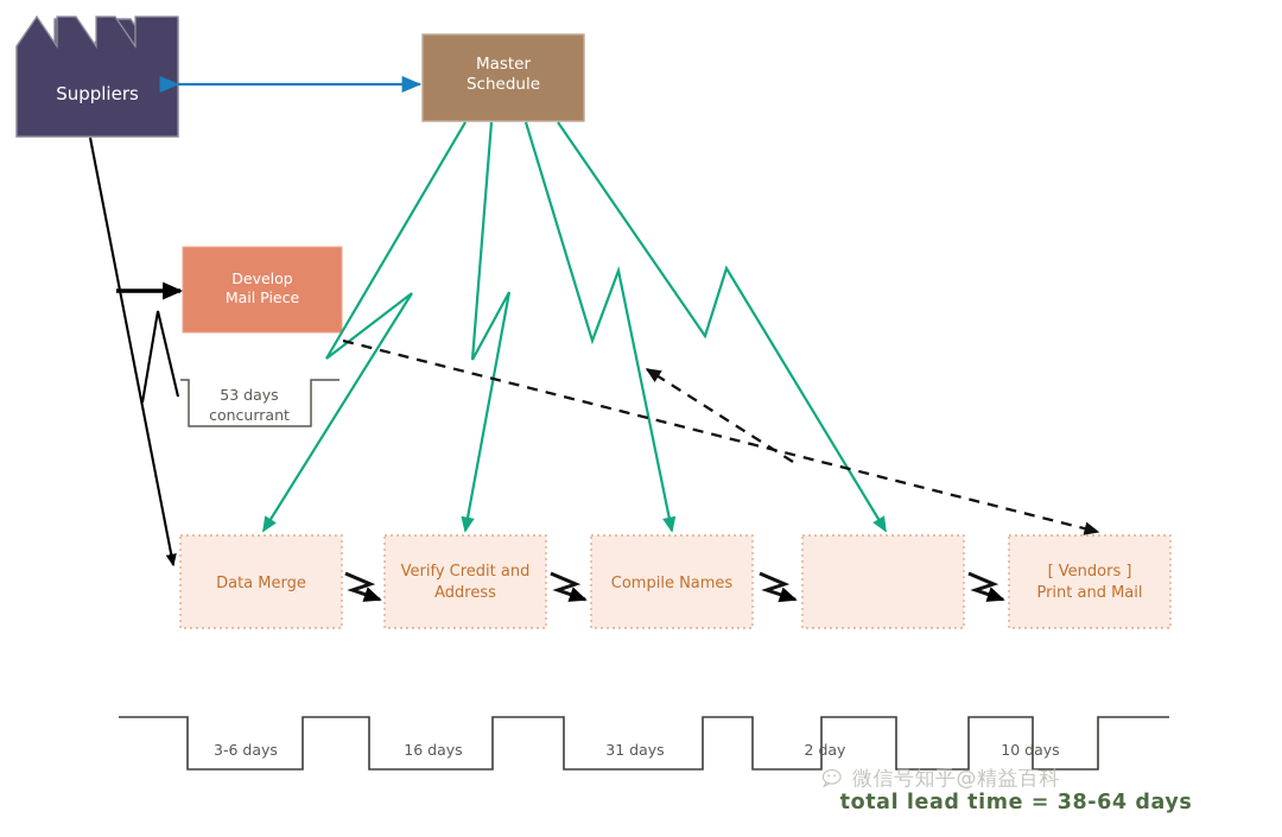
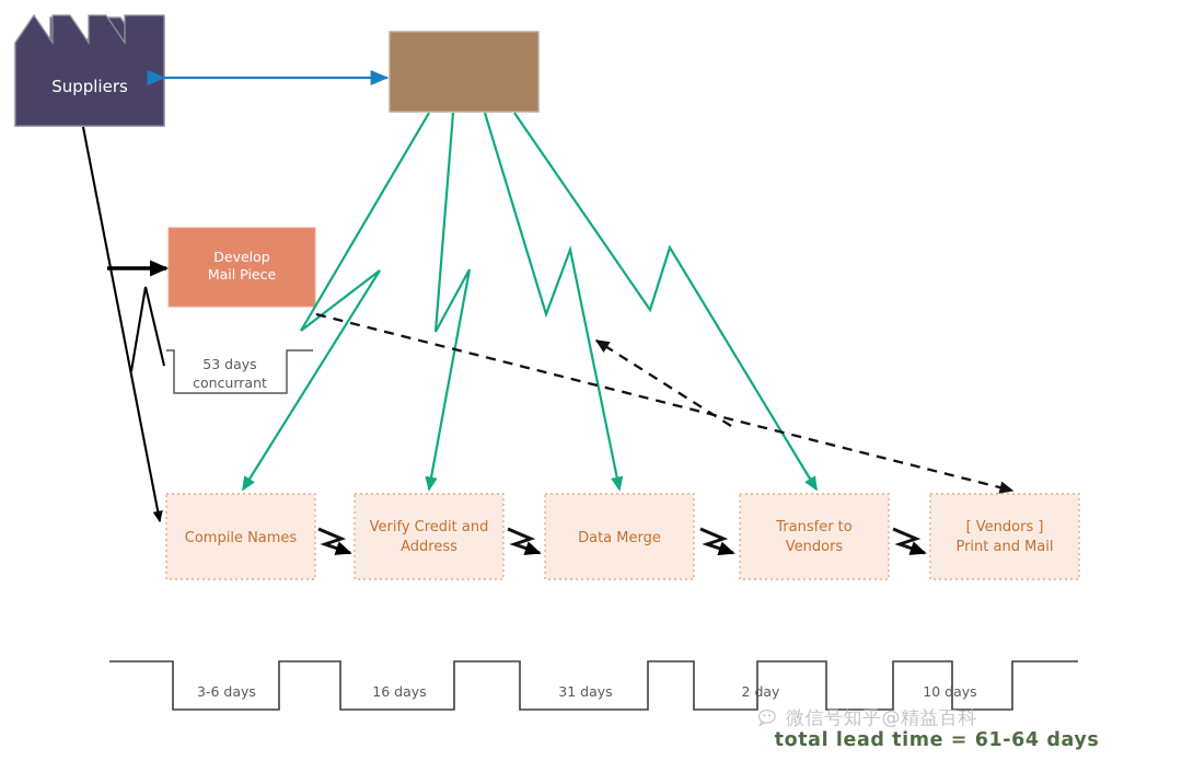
  Suppliers
- Master
- Schedule
  Develop
  Mail Piece
- Data Merge
+ Compile Names
  Verify Credit and
  Address
- Compile Names
+ Data Merge
+ Transfer to
+ Vendors
  [ Vendors ]
  Print and Mail
  53 days
  concurrant
  3-6 days
  16 days
  31 days
  2 day
  10 days
- total lead time = 38-64 days
+ total lead time = 61-64 days
  微信号知乎@精益百科
